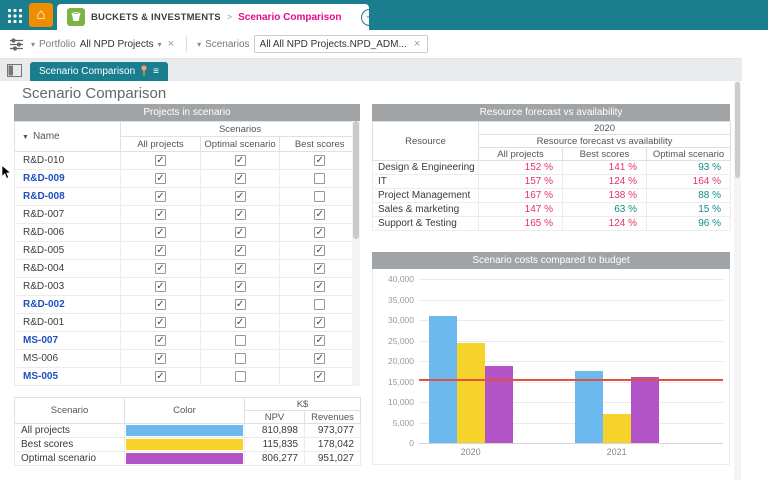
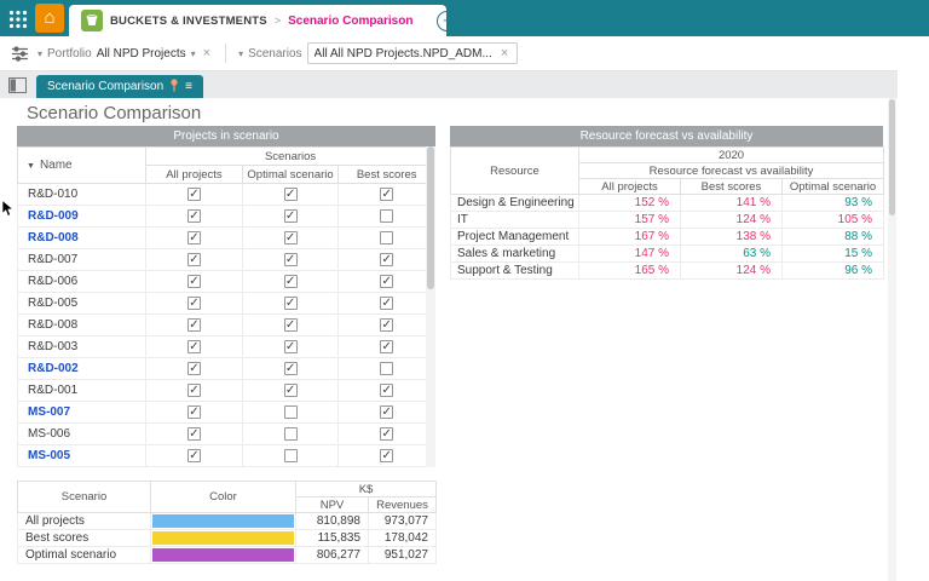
  ⌂
  BUCKETS & INVESTMENTS
  >
  Scenario Comparison
  +
  ▾
  Portfolio
  All NPD Projects
  ▾
  ×
  ▾
  Scenarios
  All All NPD Projects.NPD_ADM...
  ×
  Scenario Comparison
  ≡
  Scenario Comparison
  Projects in scenario
  Name	Scenarios
  All projects	Optimal scenario	Best scores
  R&D-010	✓	✓	✓
  R&D-009	✓	✓
  R&D-008	✓	✓
  R&D-007	✓	✓	✓
  R&D-006	✓	✓	✓
  R&D-005	✓	✓	✓
- R&D-004	✓	✓	✓
+ R&D-008	✓	✓	✓
  R&D-003	✓	✓	✓
  R&D-002	✓	✓
  R&D-001	✓	✓	✓
  MS-007	✓		✓
  MS-006	✓		✓
  MS-005	✓		✓
  Scenario	Color	K$
  NPV	Revenues
  All projects		810,898	973,077
  Best scores		115,835	178,042
  Optimal scenario		806,277	951,027
  Resource forecast vs availability
  Resource	2020
  Resource forecast vs availability
  All projects	Best scores	Optimal scenario
  Design & Engineering	152 %	141 %	93 %
- IT	157 %	124 %	164 %
+ IT	157 %	124 %	105 %
  Project Management	167 %	138 %	88 %
  Sales & marketing	147 %	63 %	15 %
  Support & Testing	165 %	124 %	96 %
- Scenario costs compared to budget
- 0
- 5,000
- 10,000
- 15,000
- 20,000
- 25,000
- 30,000
- 35,000
- 40,000
- 2020
- 2021
